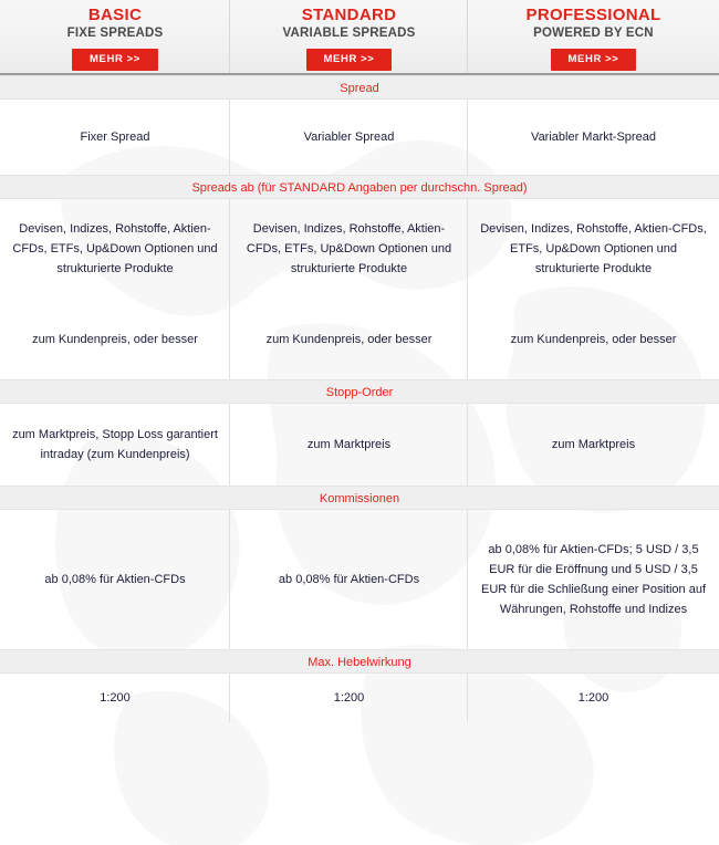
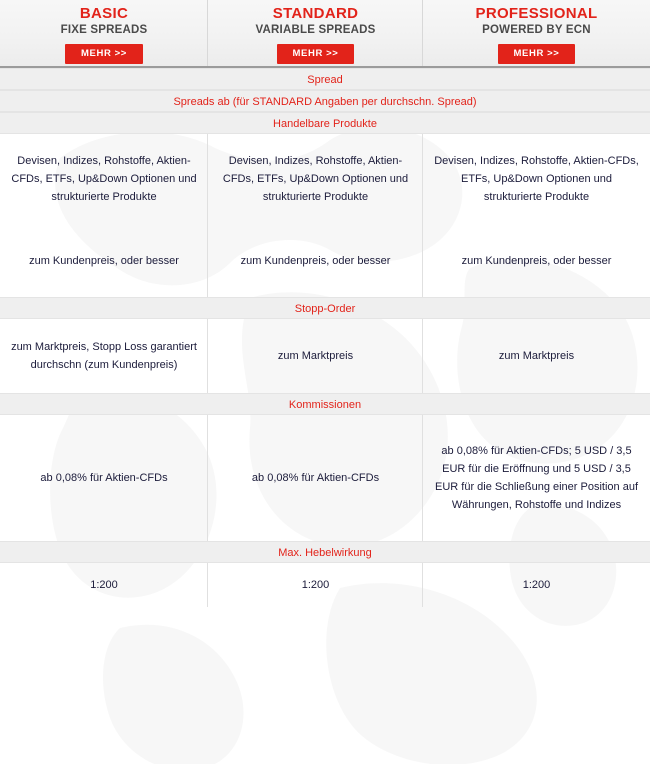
  BASIC
  FIXE SPREADS
  MEHR >>
  STANDARD
  VARIABLE SPREADS
  MEHR >>
  PROFESSIONAL
  POWERED BY ECN
  MEHR >>
  Spread
- Fixer Spread
- Variabler Spread
- Variabler Markt-Spread
  Spreads ab (für STANDARD Angaben per durchschn. Spread)
+ Handelbare Produkte
  Devisen, Indizes, Rohstoffe, Aktien-CFDs, ETFs, Up&Down Optionen und strukturierte Produkte
  Devisen, Indizes, Rohstoffe, Aktien-CFDs, ETFs, Up&Down Optionen und strukturierte Produkte
  Devisen, Indizes, Rohstoffe, Aktien-CFDs, ETFs, Up&Down Optionen und strukturierte Produkte
  zum Kundenpreis, oder besser
  zum Kundenpreis, oder besser
  zum Kundenpreis, oder besser
  Stopp-Order
- zum Marktpreis, Stopp Loss garantiert intraday (zum Kundenpreis)
+ zum Marktpreis, Stopp Loss garantiert durchschn (zum Kundenpreis)
  zum Marktpreis
  zum Marktpreis
  Kommissionen
  ab 0,08% für Aktien-CFDs
  ab 0,08% für Aktien-CFDs
  ab 0,08% für Aktien-CFDs; 5 USD / 3,5 EUR für die Eröffnung und 5 USD / 3,5 EUR für die Schließung einer Position auf Währungen, Rohstoffe und Indizes
  Max. Hebelwirkung
  1:200
  1:200
  1:200
